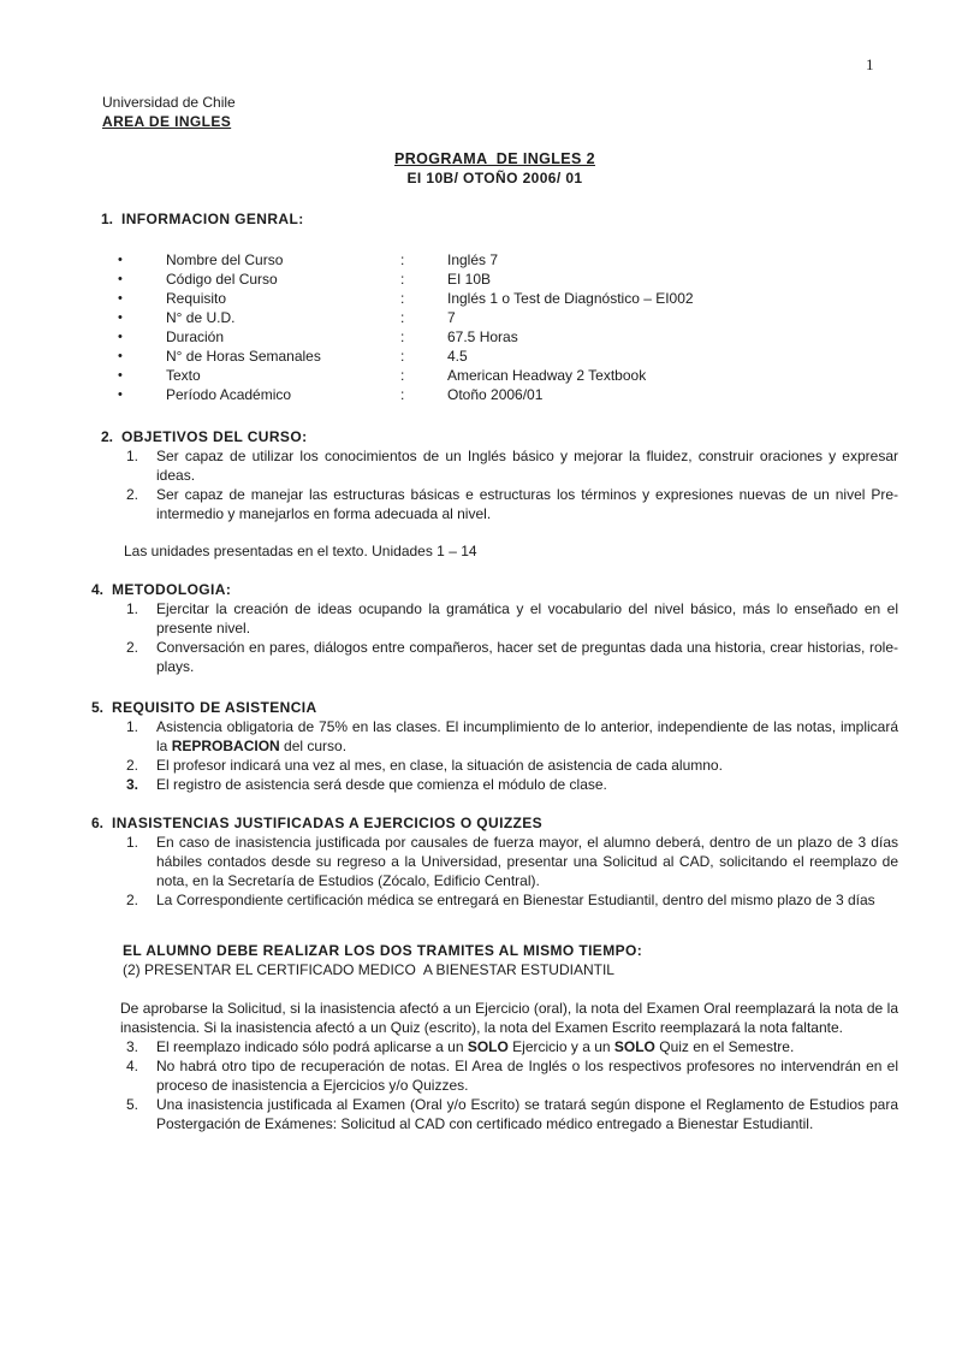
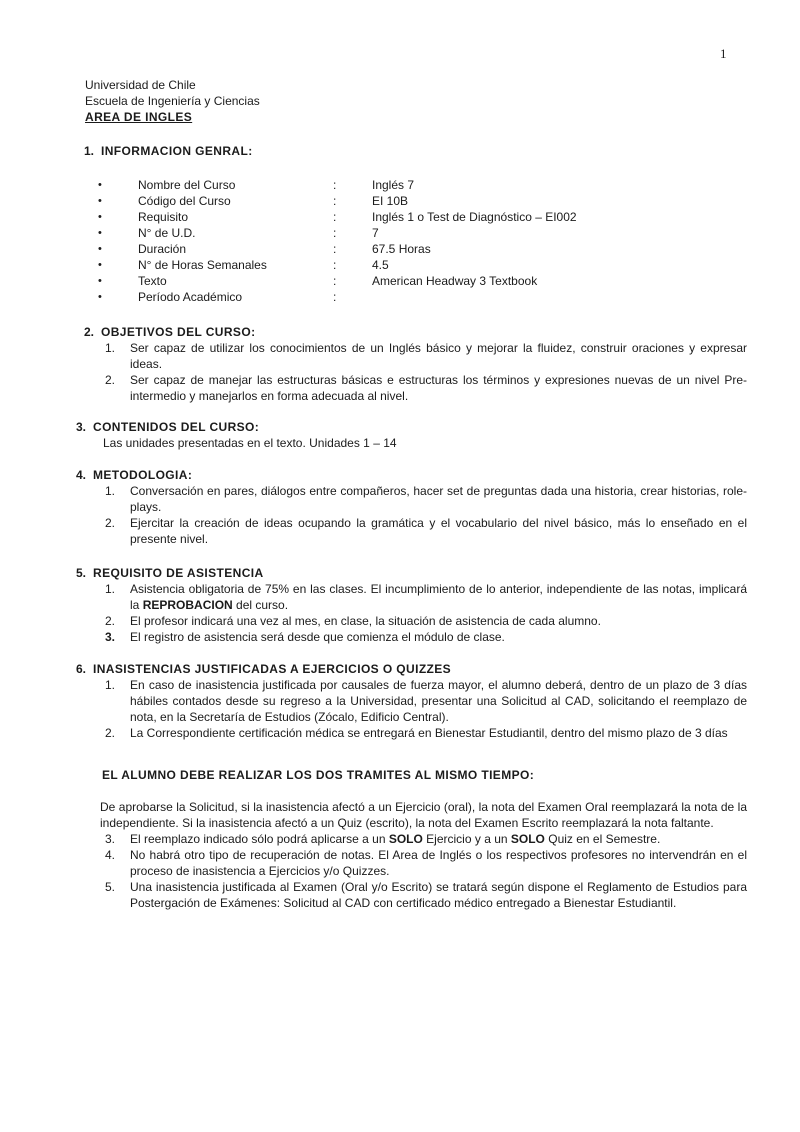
  1
  Universidad de Chile
+ Escuela de Ingeniería y Ciencias
  AREA DE INGLES
- PROGRAMA DE INGLES 2
- EI 10B/ OTOÑO 2006/ 01
  1. INFORMACION GENRAL:
  •
  Nombre del Curso
  :
  Inglés 7
  •
  Código del Curso
  :
  EI 10B
  •
  Requisito
  :
  Inglés 1 o Test de Diagnóstico – EI002
  •
  N° de U.D.
  :
  7
  •
  Duración
  :
  67.5 Horas
  •
  N° de Horas Semanales
  :
  4.5
  •
  Texto
  :
- American Headway 2 Textbook
+ American Headway 3 Textbook
  •
  Período Académico
  :
- Otoño 2006/01
  2. OBJETIVOS DEL CURSO:
  1.
  Ser capaz de utilizar los conocimientos de un Inglés básico y mejorar la fluidez, construir oraciones y expresar ideas.
  2.
  Ser capaz de manejar las estructuras básicas e estructuras los términos y expresiones nuevas de un nivel Pre-intermedio y manejarlos en forma adecuada al nivel.
+ 3. CONTENIDOS DEL CURSO:
  Las unidades presentadas en el texto. Unidades 1 – 14
  4. METODOLOGIA:
  1.
- Ejercitar la creación de ideas ocupando la gramática y el vocabulario del nivel básico, más lo enseñado en el presente nivel.
+ Conversación en pares, diálogos entre compañeros, hacer set de preguntas dada una historia, crear historias, role-plays.
  2.
- Conversación en pares, diálogos entre compañeros, hacer set de preguntas dada una historia, crear historias, role-plays.
+ Ejercitar la creación de ideas ocupando la gramática y el vocabulario del nivel básico, más lo enseñado en el presente nivel.
  5. REQUISITO DE ASISTENCIA
  1.
  Asistencia obligatoria de 75% en las clases. El incumplimiento de lo anterior, independiente de las notas, implicará la REPROBACION del curso.
  2.
  El profesor indicará una vez al mes, en clase, la situación de asistencia de cada alumno.
  3.
  El registro de asistencia será desde que comienza el módulo de clase.
  6. INASISTENCIAS JUSTIFICADAS A EJERCICIOS O QUIZZES
  1.
  En caso de inasistencia justificada por causales de fuerza mayor, el alumno deberá, dentro de un plazo de 3 días hábiles contados desde su regreso a la Universidad, presentar una Solicitud al CAD, solicitando el reemplazo de nota, en la Secretaría de Estudios (Zócalo, Edificio Central).
  2.
  La Correspondiente certificación médica se entregará en Bienestar Estudiantil, dentro del mismo plazo de 3 días
  EL ALUMNO DEBE REALIZAR LOS DOS TRAMITES AL MISMO TIEMPO:
- (2)
- PRESENTAR EL CERTIFICADO MEDICO A BIENESTAR ESTUDIANTIL
- De aprobarse la Solicitud, si la inasistencia afectó a un Ejercicio (oral), la nota del Examen Oral reemplazará la nota de la inasistencia. Si la inasistencia afectó a un Quiz (escrito), la nota del Examen Escrito reemplazará la nota faltante.
+ De aprobarse la Solicitud, si la inasistencia afectó a un Ejercicio (oral), la nota del Examen Oral reemplazará la nota de la independiente. Si la inasistencia afectó a un Quiz (escrito), la nota del Examen Escrito reemplazará la nota faltante.
  3.
  El reemplazo indicado sólo podrá aplicarse a un SOLO Ejercicio y a un SOLO Quiz en el Semestre.
  4.
  No habrá otro tipo de recuperación de notas. El Area de Inglés o los respectivos profesores no intervendrán en el proceso de inasistencia a Ejercicios y/o Quizzes.
  5.
  Una inasistencia justificada al Examen (Oral y/o Escrito) se tratará según dispone el Reglamento de Estudios para Postergación de Exámenes: Solicitud al CAD con certificado médico entregado a Bienestar Estudiantil.
